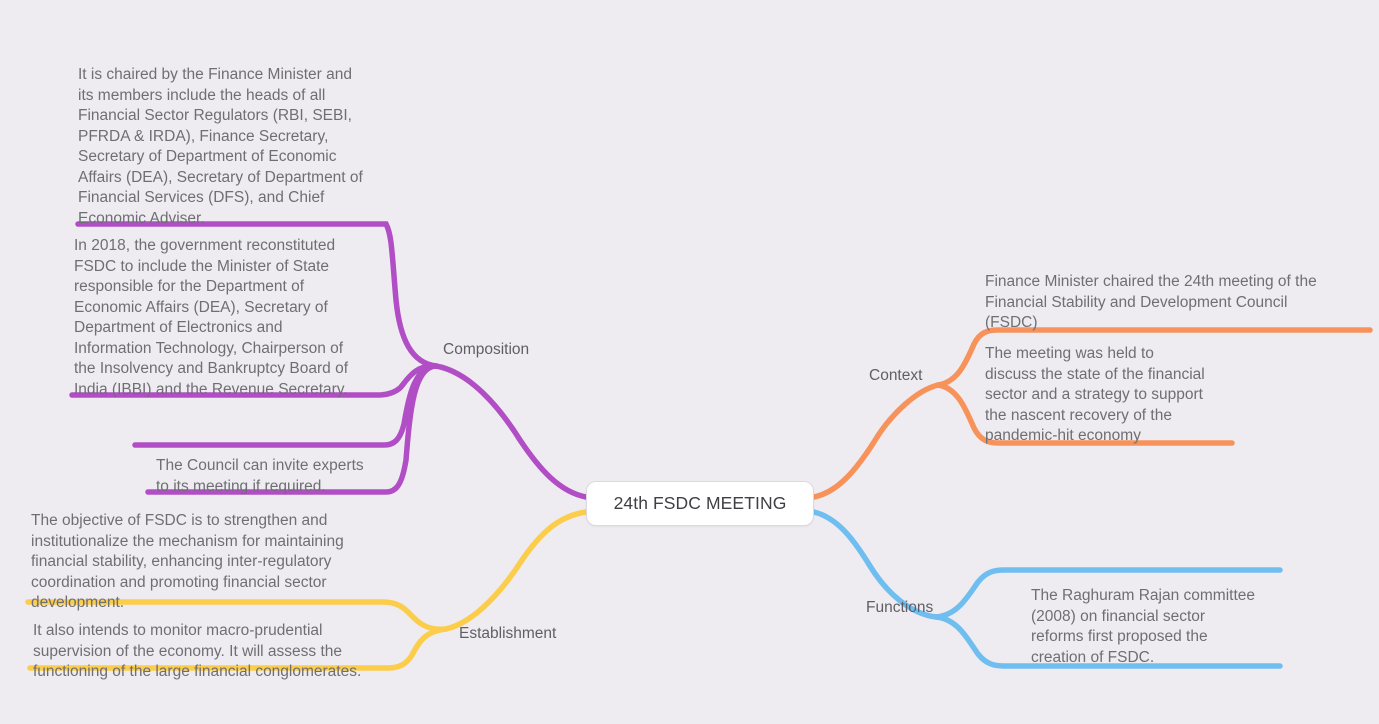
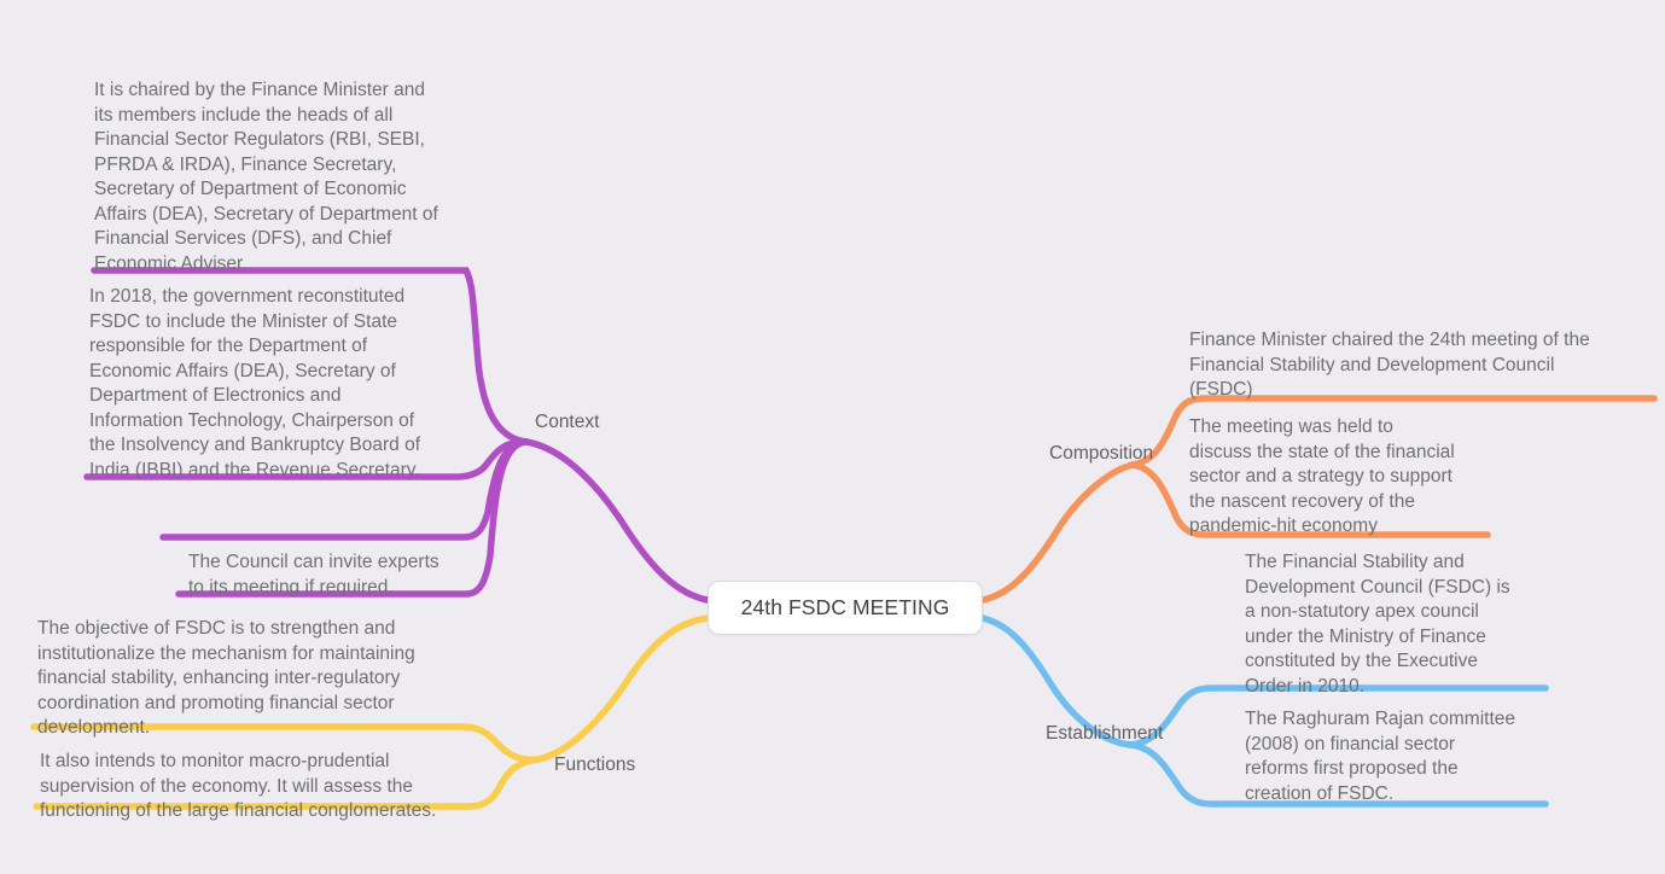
  24th FSDC MEETING
- Composition
+ Context
- Establishment
+ Functions
- Context
+ Composition
- Functions
+ Establishment
  It is chaired by the Finance Minister and
  its members include the heads of all
  Financial Sector Regulators (RBI, SEBI,
  PFRDA & IRDA), Finance Secretary,
  Secretary of Department of Economic
  Affairs (DEA), Secretary of Department of
  Financial Services (DFS), and Chief
  Economic Adviser.
  In 2018, the government reconstituted
  FSDC to include the Minister of State
  responsible for the Department of
  Economic Affairs (DEA), Secretary of
  Department of Electronics and
  Information Technology, Chairperson of
  the Insolvency and Bankruptcy Board of
  India (IBBI) and the Revenue Secretary.
  The Council can invite experts
  to its meeting if required.
  The objective of FSDC is to strengthen and
  institutionalize the mechanism for maintaining
  financial stability, enhancing inter-regulatory
  coordination and promoting financial sector
  development.
  It also intends to monitor macro-prudential
  supervision of the economy. It will assess the
  functioning of the large financial conglomerates.
  Finance Minister chaired the 24th meeting of the
  Financial Stability and Development Council
  (FSDC)
  The meeting was held to
  discuss the state of the financial
  sector and a strategy to support
  the nascent recovery of the
  pandemic-hit economy
+ The Financial Stability and
+ Development Council (FSDC) is
+ a non-statutory apex council
+ under the Ministry of Finance
+ constituted by the Executive
+ Order in 2010.
  The Raghuram Rajan committee
  (2008) on financial sector
  reforms first proposed the
  creation of FSDC.
